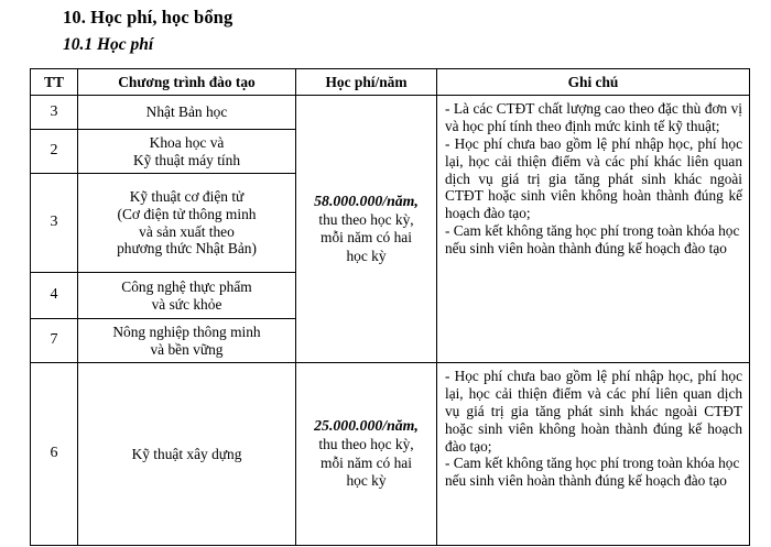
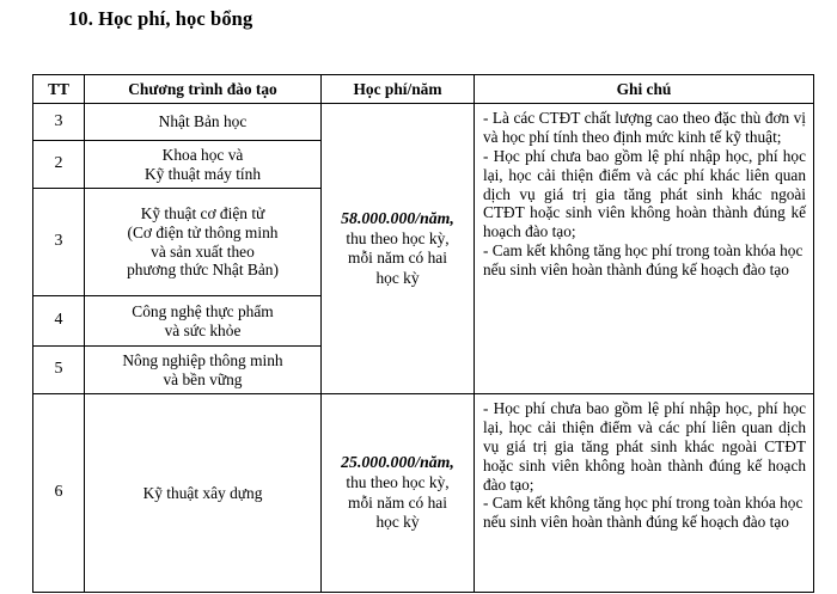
  10. Học phí, học bổng
- 10.1 Học phí
  TT	Chương trình đào tạo	Học phí/năm	Ghi chú
  3	Nhật Bản học	58.000.000/năm, thu theo học kỳ, mỗi năm có hai học kỳ	- Là các CTĐT chất lượng cao theo đặc thù đơn vị và học phí tính theo định mức kinh tế kỹ thuật; - Học phí chưa bao gồm lệ phí nhập học, phí học lại, học cải thiện điểm và các phí khác liên quan dịch vụ giá trị gia tăng phát sinh khác ngoài CTĐT hoặc sinh viên không hoàn thành đúng kế hoạch đào tạo; - Cam kết không tăng học phí trong toàn khóa học nếu sinh viên hoàn thành đúng kế hoạch đào tạo
  2	Khoa học và Kỹ thuật máy tính
  3	Kỹ thuật cơ điện tử (Cơ điện tử thông minh và sản xuất theo phương thức Nhật Bản)
  4	Công nghệ thực phẩm và sức khỏe
- 7	Nông nghiệp thông minh và bền vững
+ 5	Nông nghiệp thông minh và bền vững
  6	Kỹ thuật xây dựng	25.000.000/năm, thu theo học kỳ, mỗi năm có hai học kỳ	- Học phí chưa bao gồm lệ phí nhập học, phí học lại, học cải thiện điểm và các phí liên quan dịch vụ giá trị gia tăng phát sinh khác ngoài CTĐT hoặc sinh viên không hoàn thành đúng kế hoạch đào tạo; - Cam kết không tăng học phí trong toàn khóa học nếu sinh viên hoàn thành đúng kế hoạch đào tạo
